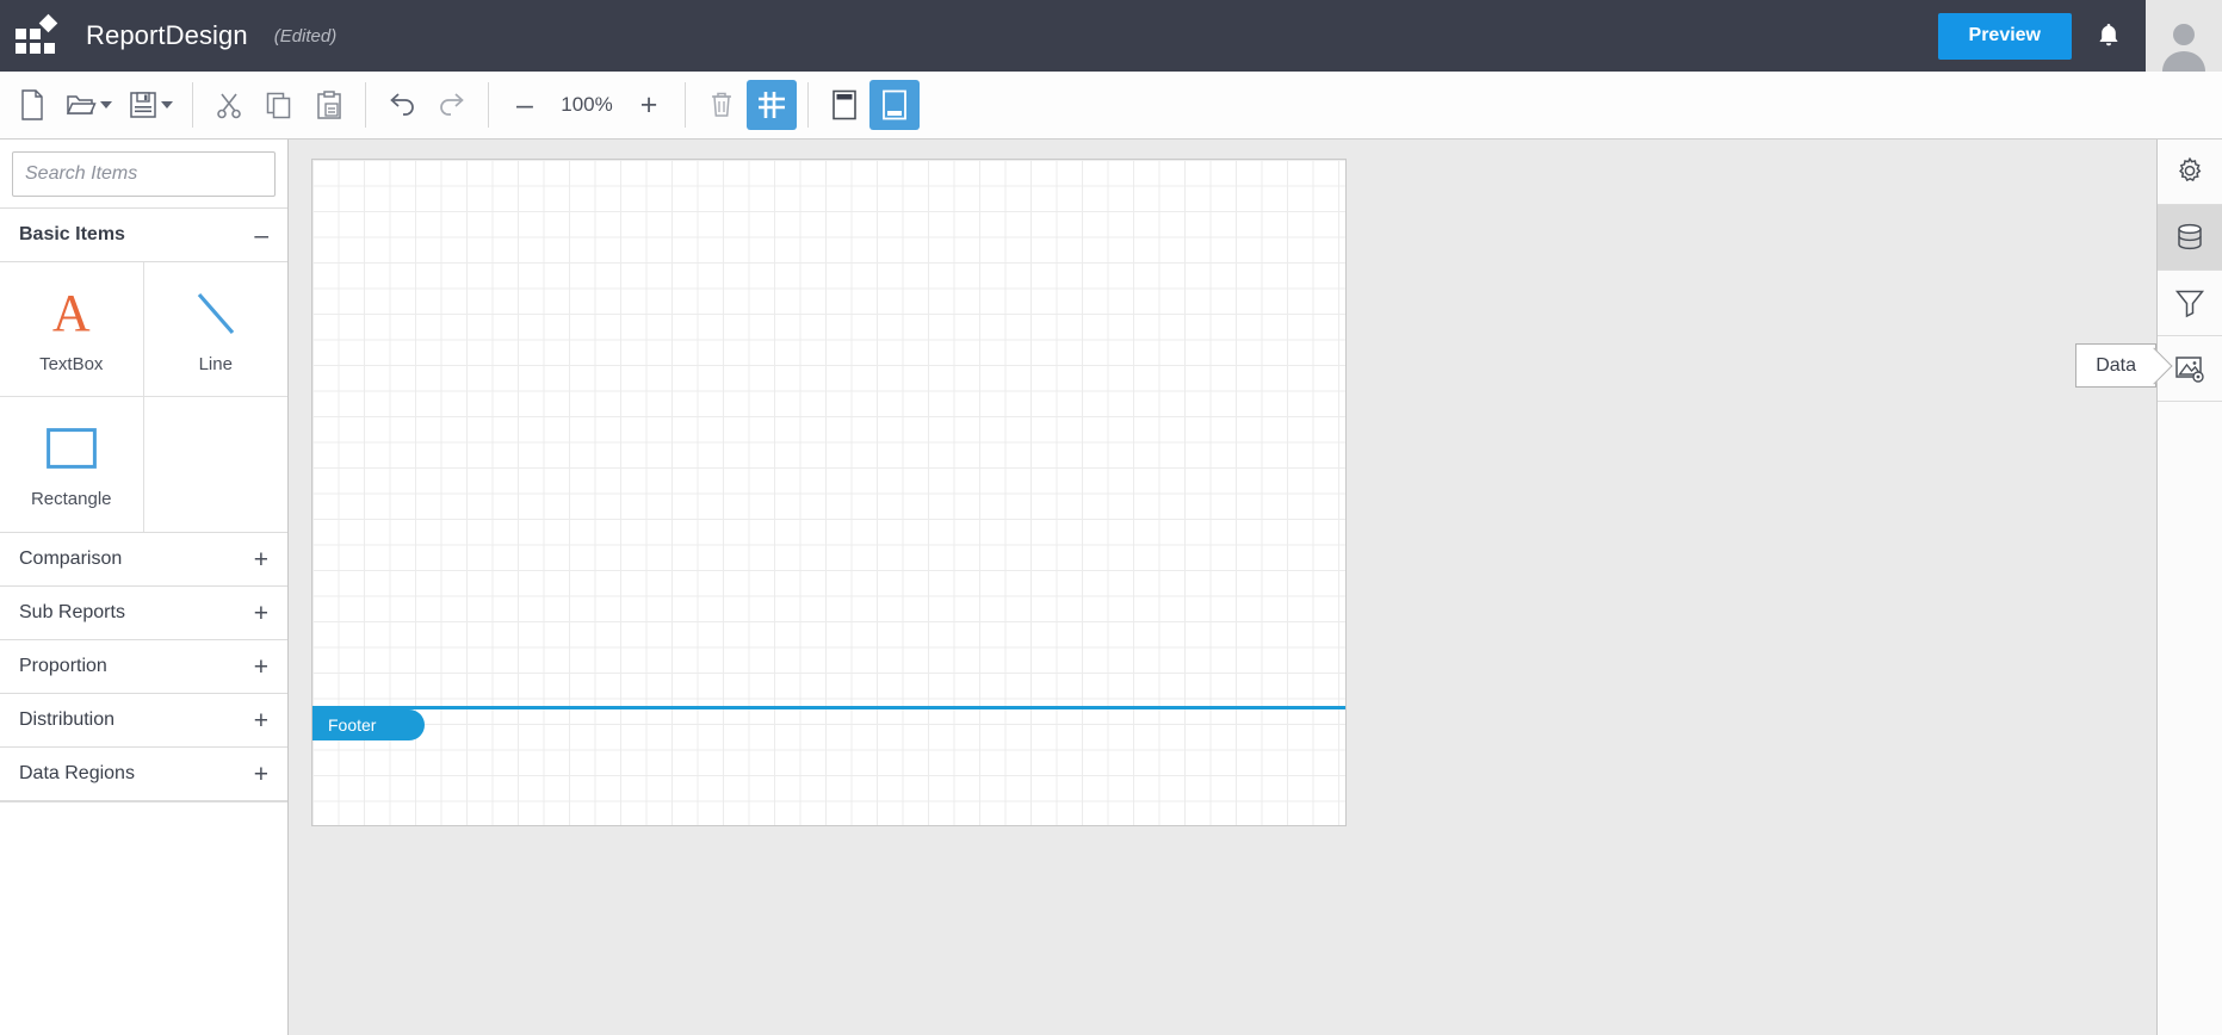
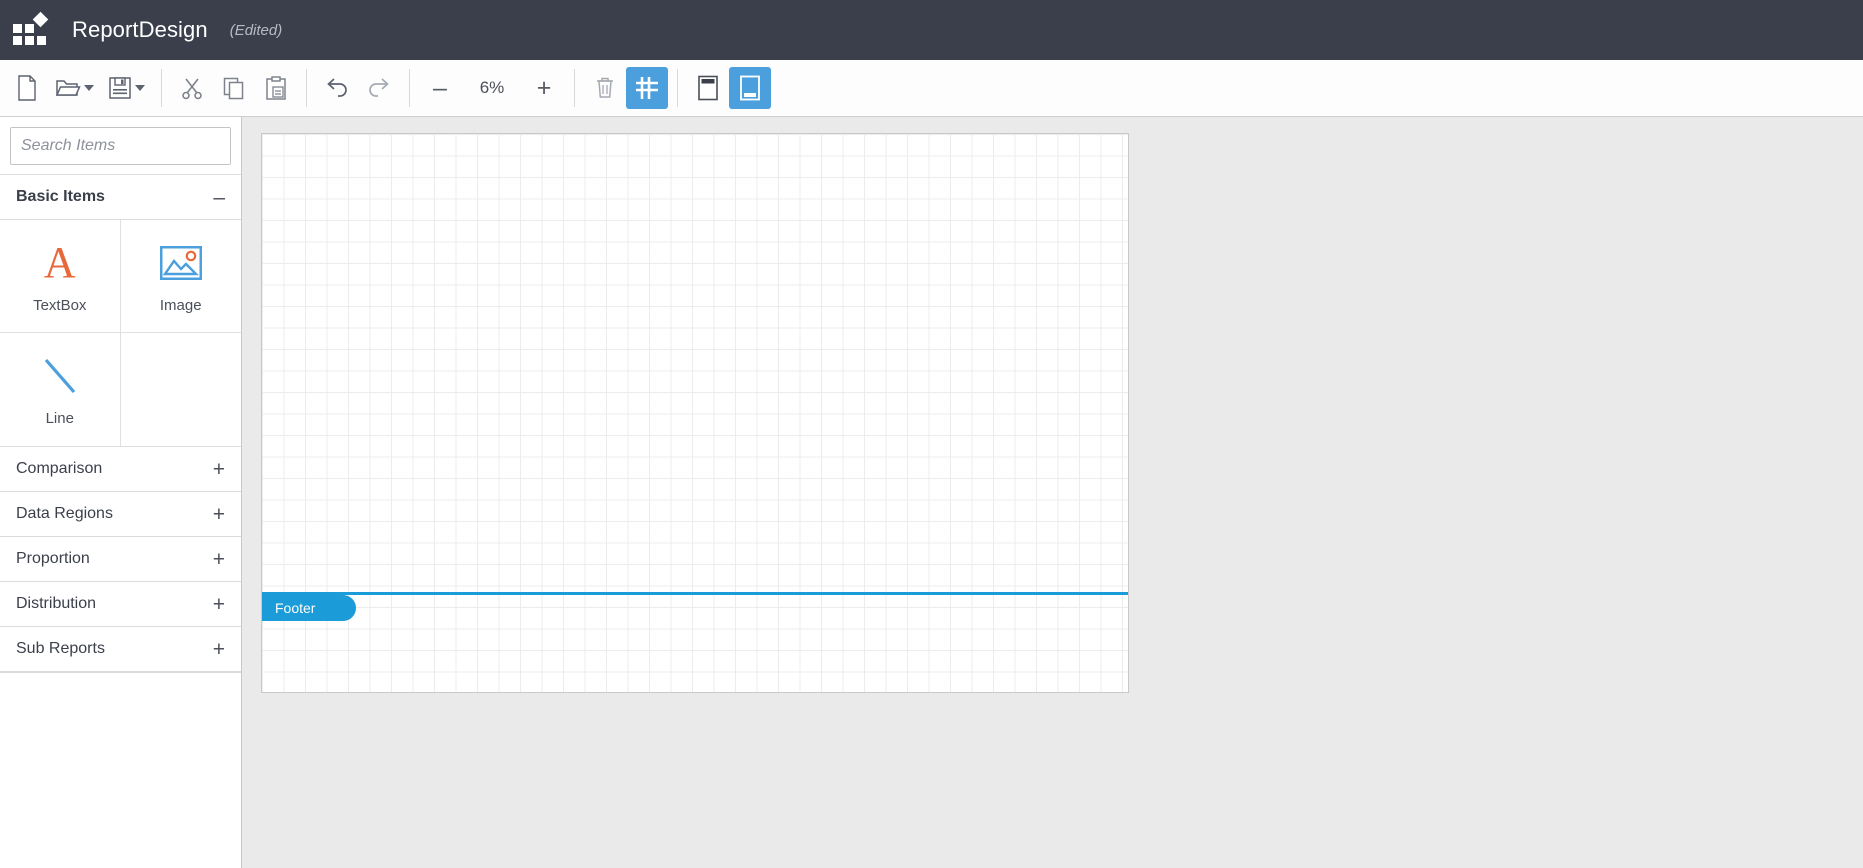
  ReportDesign
  (Edited)
- Preview
  –
- 100%
+ 6%
  +
  Search Items
  Basic Items
  –
  A
  TextBox
+ Image
  Line
- Rectangle
  Comparison
  +
- Sub Reports
+ Data Regions
  +
  Proportion
  +
  Distribution
  +
- Data Regions
+ Sub Reports
  +
  Footer
- Data
